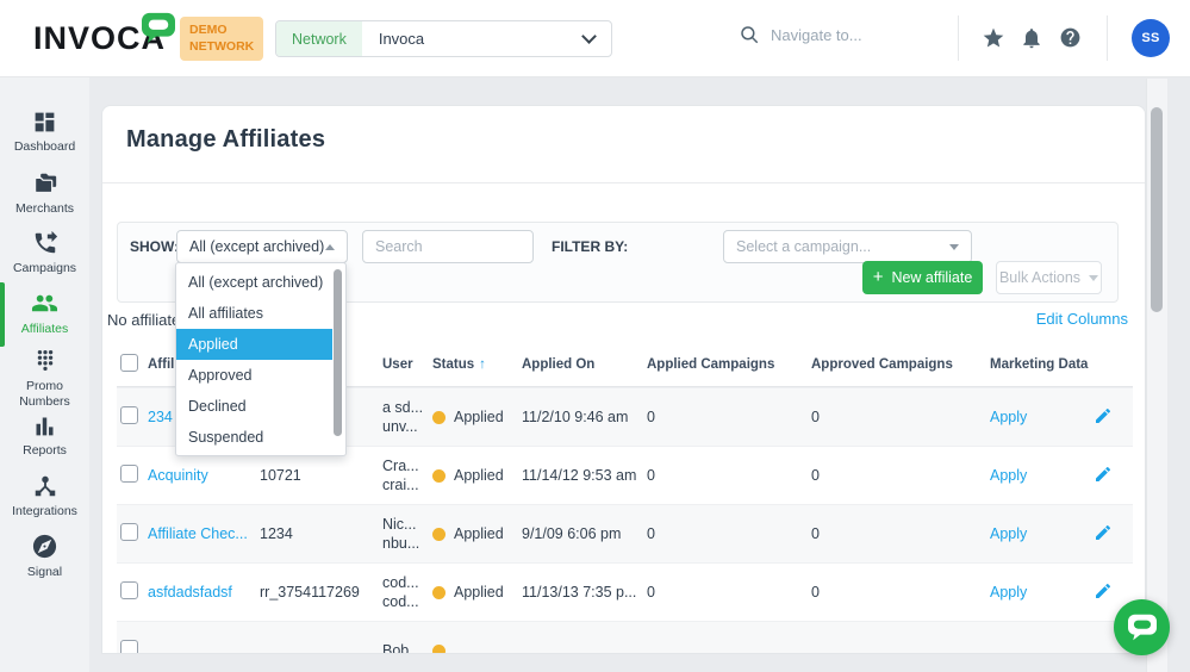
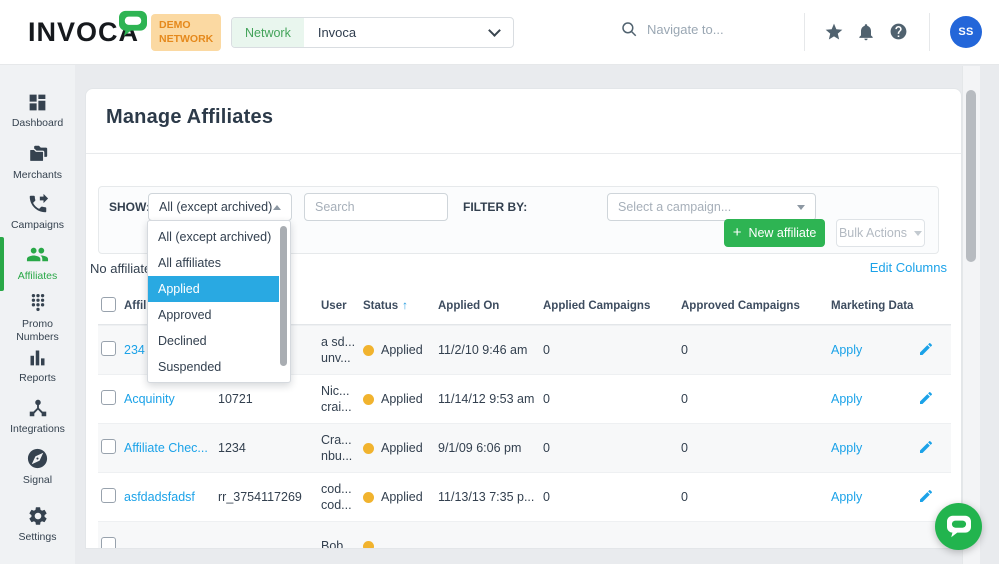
  INVOC
  DEMO
  NETWORK
  Network
  Invoca
  Navigate to...
  SS
  Dashboard
  Merchants
  Campaigns
  Affiliates
  Promo Numbers
  Reports
  Integrations
  Signal
+ Settings
  Manage Affiliates
  SHOW
  All (except archived)
  Search
  FILTER BY:
  Select a campaign...
  +
  New affiliate
  Bulk Actions
  No affiliat
  Edit Columns
  User
  Status ↑
  Applied On
  Applied Campaigns
  Approved Campaigns
  Marketing Data
  234
  a sd...
  unv...
  Applied
  11/2/10 9:46 am
  0
  0
  Apply
  Acquinity
  10721
- Cra...
+ Nic...
  crai...
  Applied
  11/14/12 9:53 am
  0
  0
  Apply
  Affiliate Chec...
  1234
- Nic...
+ Cra...
  nbu...
  Applied
  9/1/09 6:06 pm
  0
  0
  Apply
  asfdadsfadsf
  rr_3754117269
  cod...
  cod...
  Applied
  11/13/13 7:35 p...
  0
  0
  Apply
  Bob...
  All (except archived)
  All affiliates
  Applied
  Approved
  Declined
  Suspended
